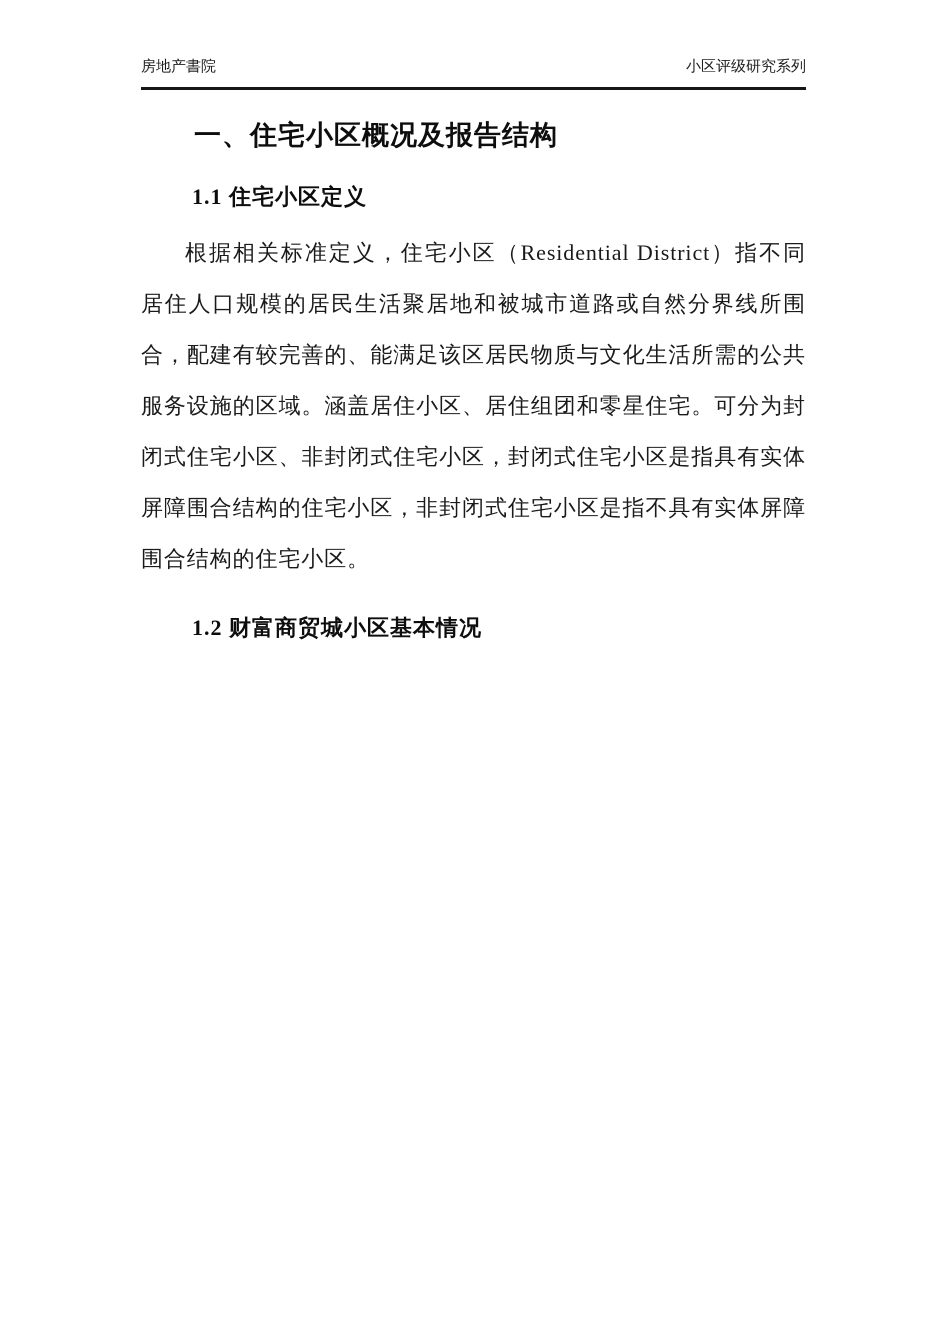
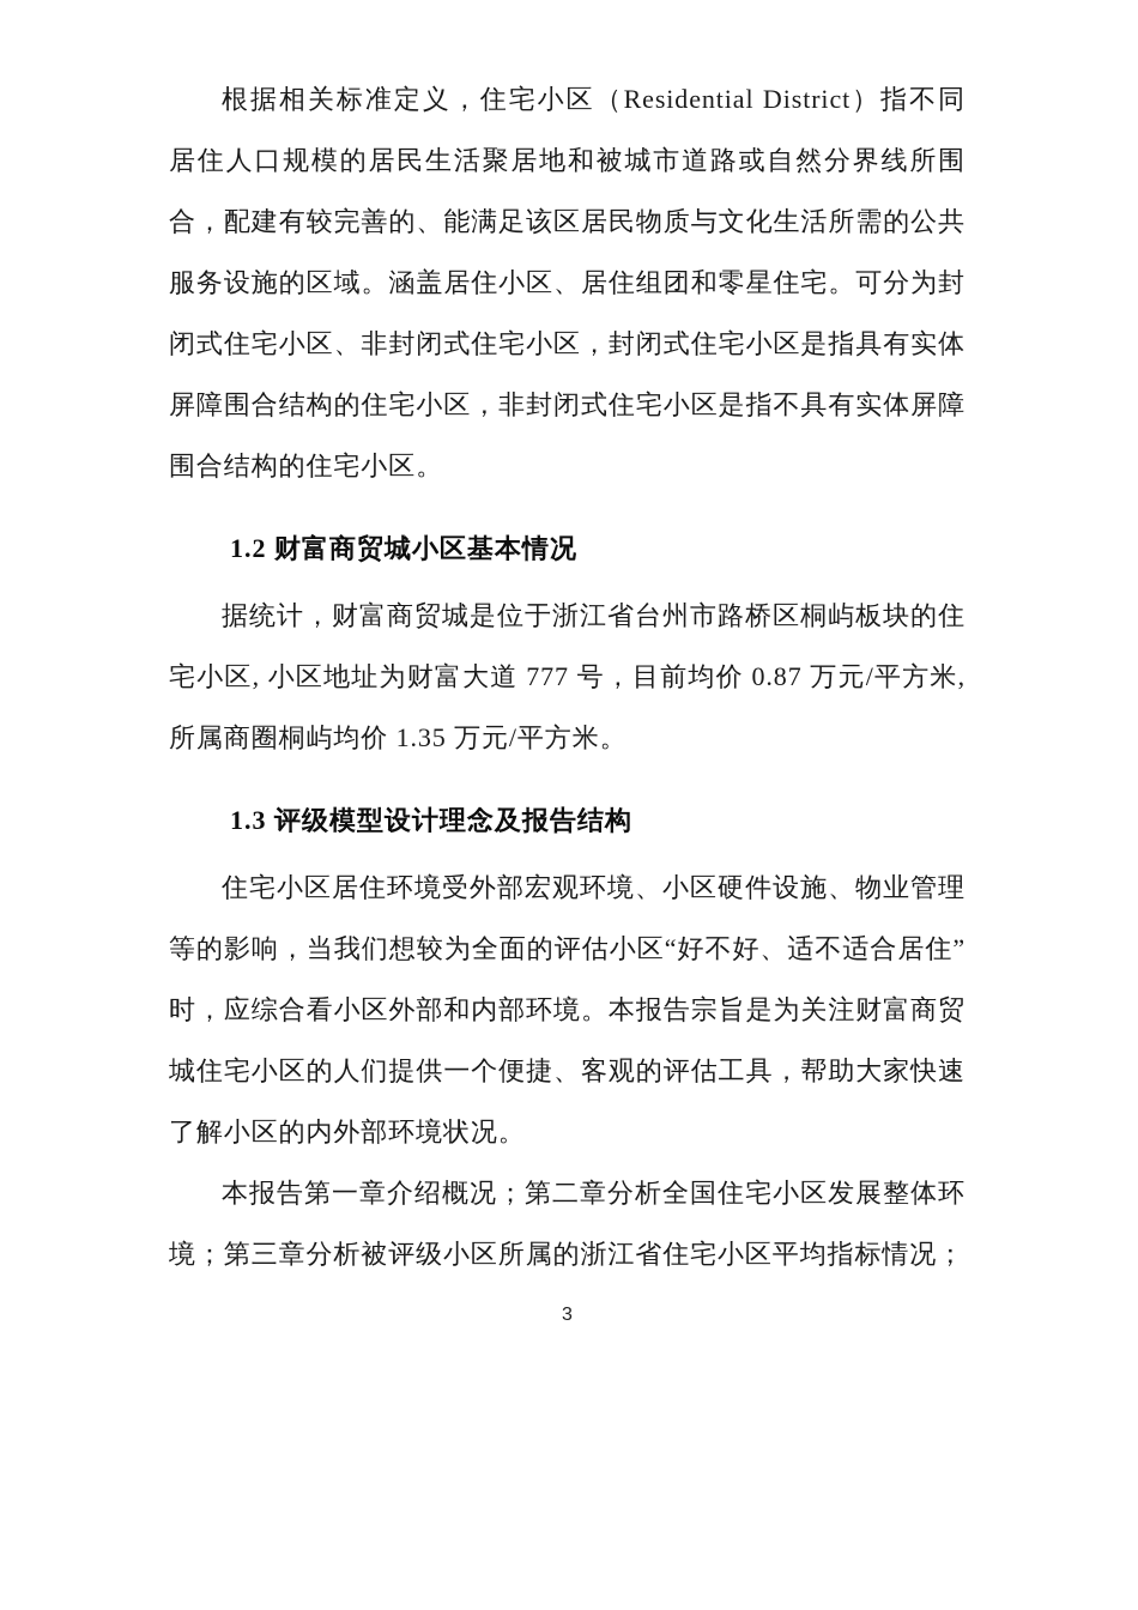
- 房地产書院
- 小区评级研究系列
- 一、住宅小区概况及报告结构
- 1.1 住宅小区定义
  根据相关标准定义，住宅小区（Residential District）指不同居住人口规模的居民生活聚居地和被城市道路或自然分界线所围合，配建有较完善的、能满足该区居民物质与文化生活所需的公共服务设施的区域。涵盖居住小区、居住组团和零星住宅。可分为封闭式住宅小区、非封闭式住宅小区，封闭式住宅小区是指具有实体屏障围合结构的住宅小区，非封闭式住宅小区是指不具有实体屏障围合结构的住宅小区。
  1.2 财富商贸城小区基本情况
+ 据统计，财富商贸城是位于浙江省台州市路桥区桐屿板块的住宅小区, 小区地址为财富大道 777 号，目前均价 0.87 万元/平方米, 所属商圈桐屿均价 1.35 万元/平方米。
+ 1.3 评级模型设计理念及报告结构
+ 住宅小区居住环境受外部宏观环境、小区硬件设施、物业管理等的影响，当我们想较为全面的评估小区“好不好、适不适合居住”时，应综合看小区外部和内部环境。本报告宗旨是为关注财富商贸城住宅小区的人们提供一个便捷、客观的评估工具，帮助大家快速了解小区的内外部环境状况。
+ 本报告第一章介绍概况；第二章分析全国住宅小区发展整体环境；第三章分析被评级小区所属的浙江省住宅小区平均指标情况；
+ 3
